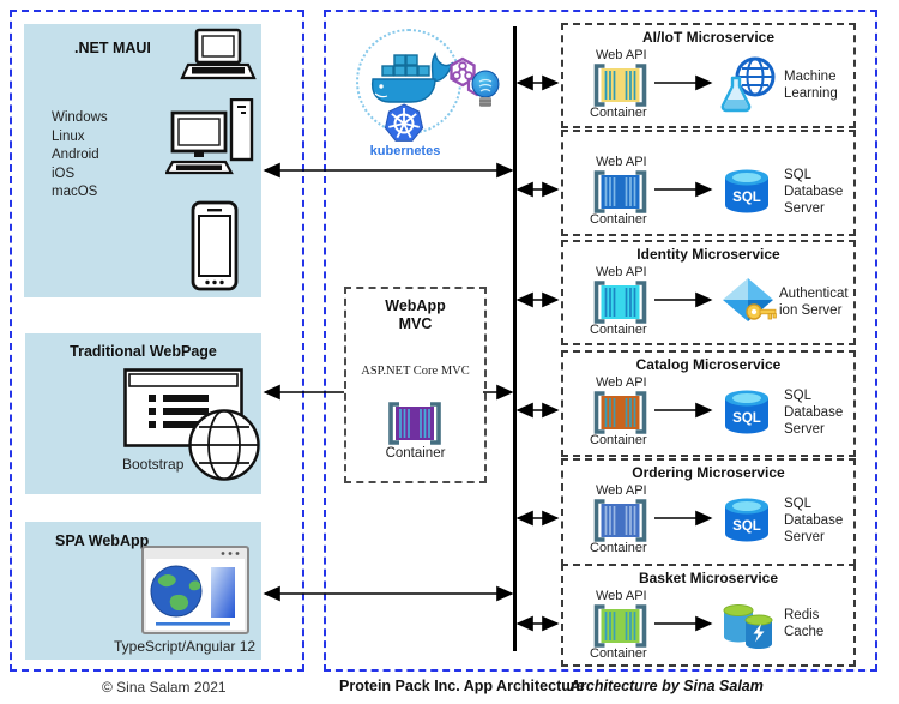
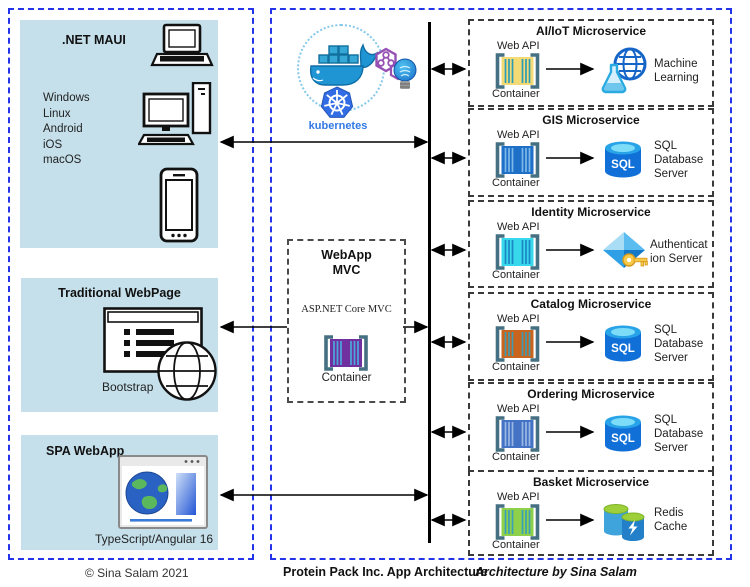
  .NET MAUI
  Windows
  Linux
  Android
  iOS
  macOS
  Traditional WebPage
  Bootstrap
  SPA WebApp
- TypeScript/Angular 12
+ TypeScript/Angular 16
  kubernetes
  WebApp
  MVC
  ASP.NET Core MVC
  Container
  AI/IoT Microservice
  Web API
  Container
  Machine
  Learning
+ GIS Microservice
  Web API
  Container
  SQL
  SQL
  Database
  Server
  Identity Microservice
  Web API
  Container
  Authenticat
  ion Server
  Catalog Microservice
  Web API
  Container
  SQL
  SQL
  Database
  Server
  Ordering Microservice
  Web API
  Container
  SQL
  SQL
  Database
  Server
  Basket Microservice
  Web API
  Container
  Redis
  Cache
  © Sina Salam 2021
  Protein Pack Inc. App Architecture
  Architecture by Sina Salam
